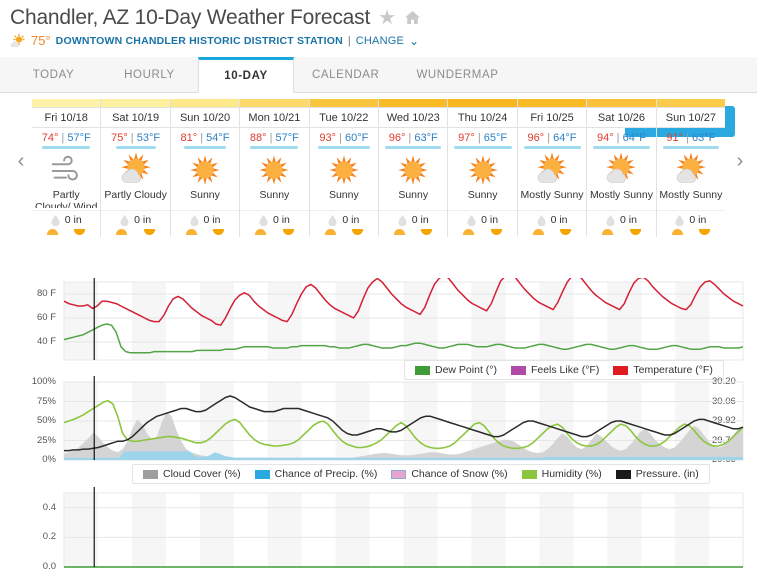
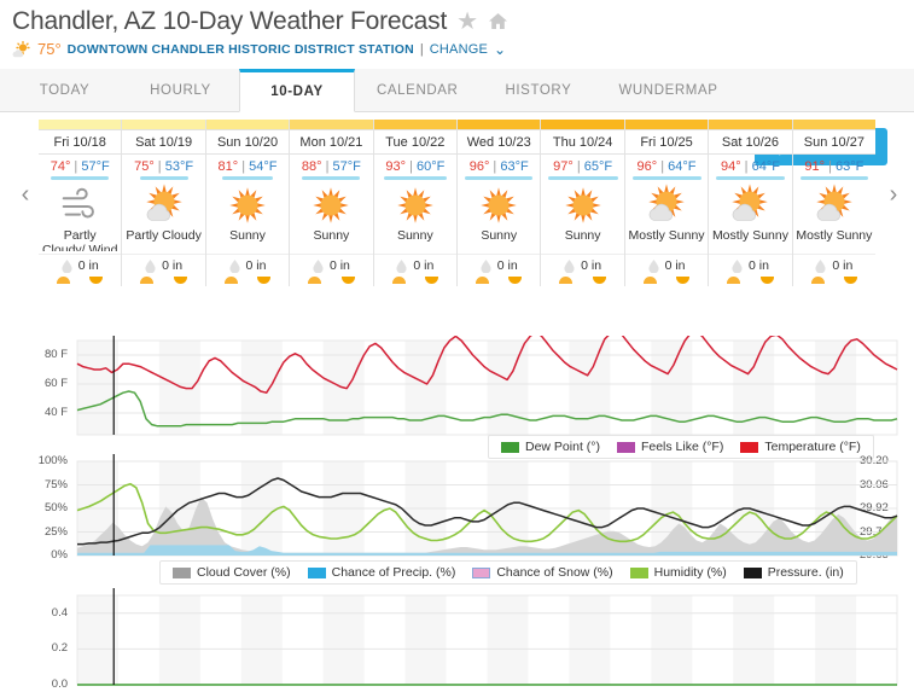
  Chandler, AZ 10-Day Weather Forecast
  ★
  75°
  DOWNTOWN CHANDLER HISTORIC DISTRICT STATION
  |
  CHANGE
  ⌄
  TODAY
  HOURLY
  10-DAY
  CALENDAR
+ HISTORY
  WUNDERMAP
  ‹
  ›
  Fri 10/18
  74° | 57°F
  Partly Cloudy/ Wind
  0 in
  Sat 10/19
  75° | 53°F
  Partly Cloudy
  0 in
  Sun 10/20
  81° | 54°F
  Sunny
  0 in
  Mon 10/21
  88° | 57°F
  Sunny
  0 in
  Tue 10/22
  93° | 60°F
  Sunny
  0 in
  Wed 10/23
  96° | 63°F
  Sunny
  0 in
  Thu 10/24
  97° | 65°F
  Sunny
  0 in
  Fri 10/25
  96° | 64°F
  Mostly Sunny
  0 in
  Sat 10/26
  94° | 64°F
  Mostly Sunny
  0 in
  Sun 10/27
  91° | 63°F
  Mostly Sunny
  0 in
  40 F
  60 F
  80 F
  Dew Point (°)
  Feels Like (°F)
  Temperature (°F)
  0%
  25%
  50%
  75%
  100%
  Cloud Cover (%)
  Chance of Precip. (%)
  Chance of Snow (%)
  Humidity (%)
  Pressure. (in)
  0.0
  0.2
  0.4
